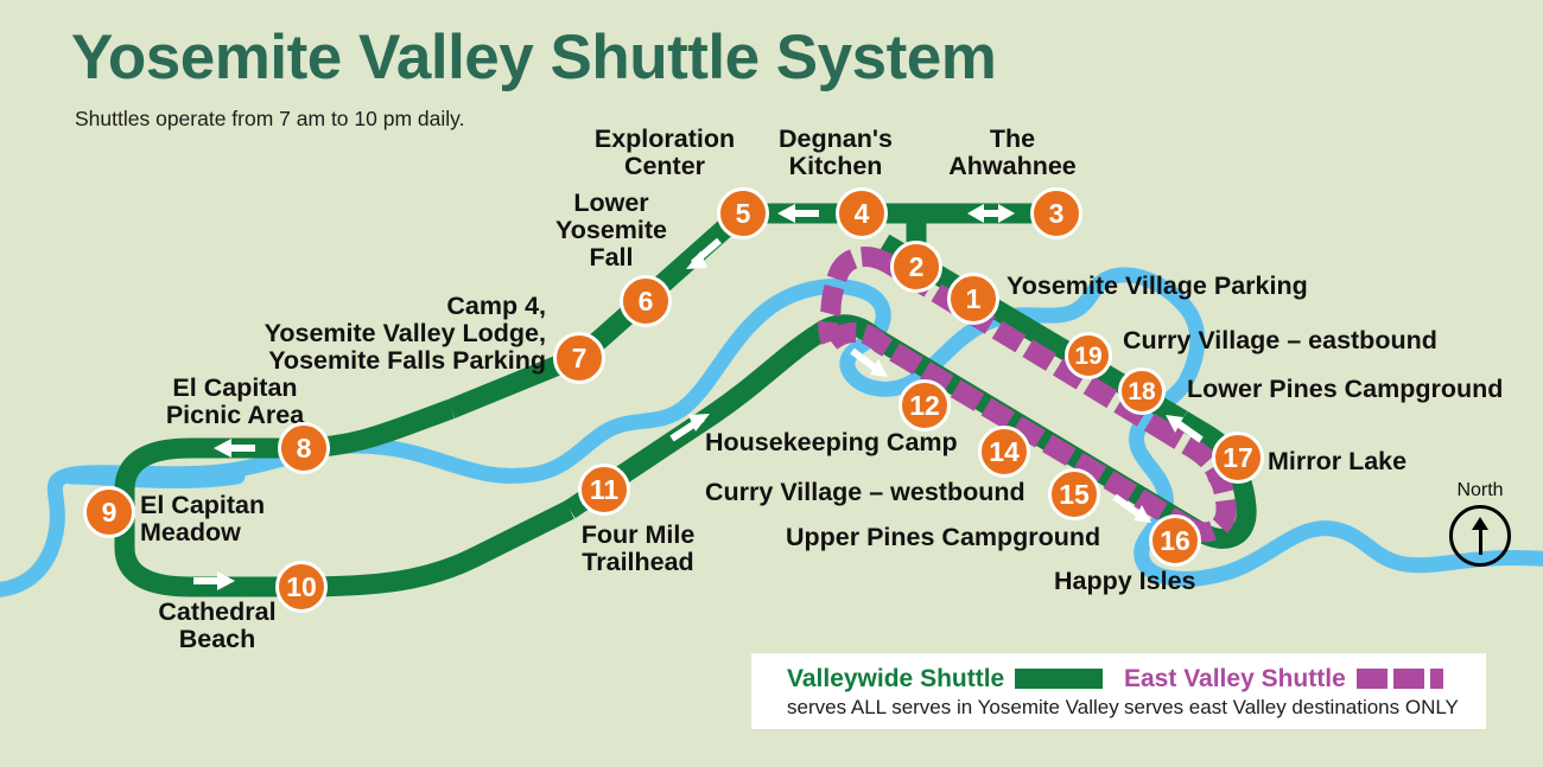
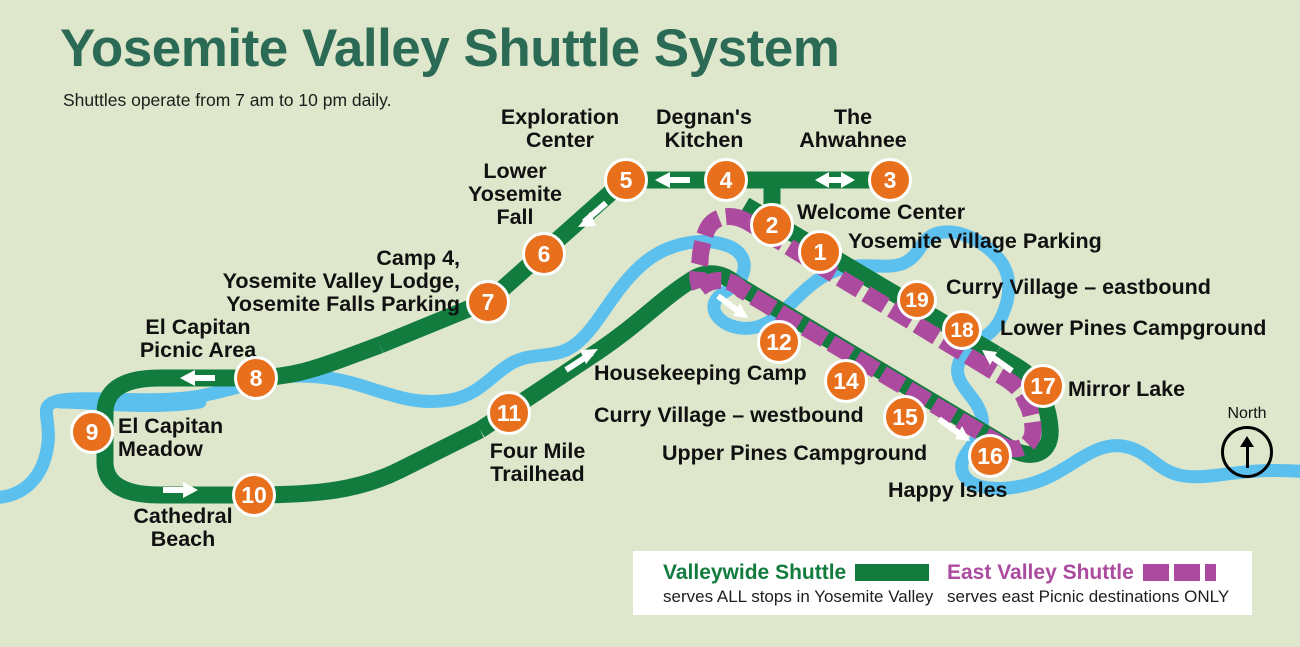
  Yosemite Valley Shuttle System
  Shuttles operate from 7 am to 10 pm daily.
  Exploration
  Center
  Degnan's
  Kitchen
  The
  Ahwahnee
  Lower
  Yosemite
  Fall
  Camp 4,
  Yosemite Valley Lodge,
  Yosemite Falls Parking
  El Capitan
  Picnic Area
  El Capitan
  Meadow
  Cathedral
  Beach
  Four Mile
  Trailhead
  Housekeeping Camp
  Curry Village – westbound
  Upper Pines Campground
  Happy Isles
  Mirror Lake
  Lower Pines Campground
  Curry Village – eastbound
+ Welcome Center
  Yosemite Village Parking
  1
  2
  3
  4
  5
  6
  7
  8
  9
  10
  11
  12
  14
  15
  16
  17
  18
  19
  North
  Valleywide Shuttle
- serves ALL serves in Yosemite Valley
+ serves ALL stops in Yosemite Valley
  East Valley Shuttle
- serves east Valley destinations ONLY
+ serves east Picnic destinations ONLY
